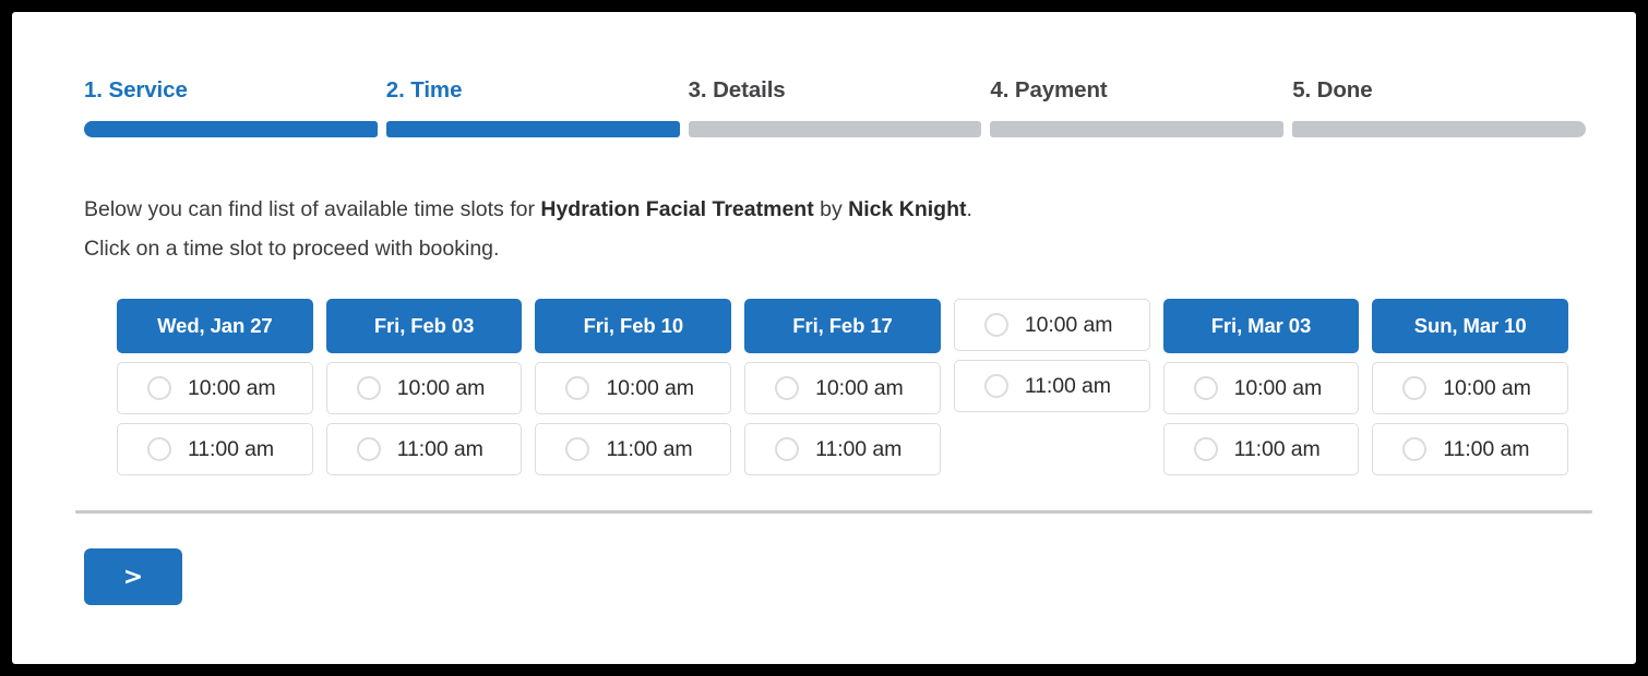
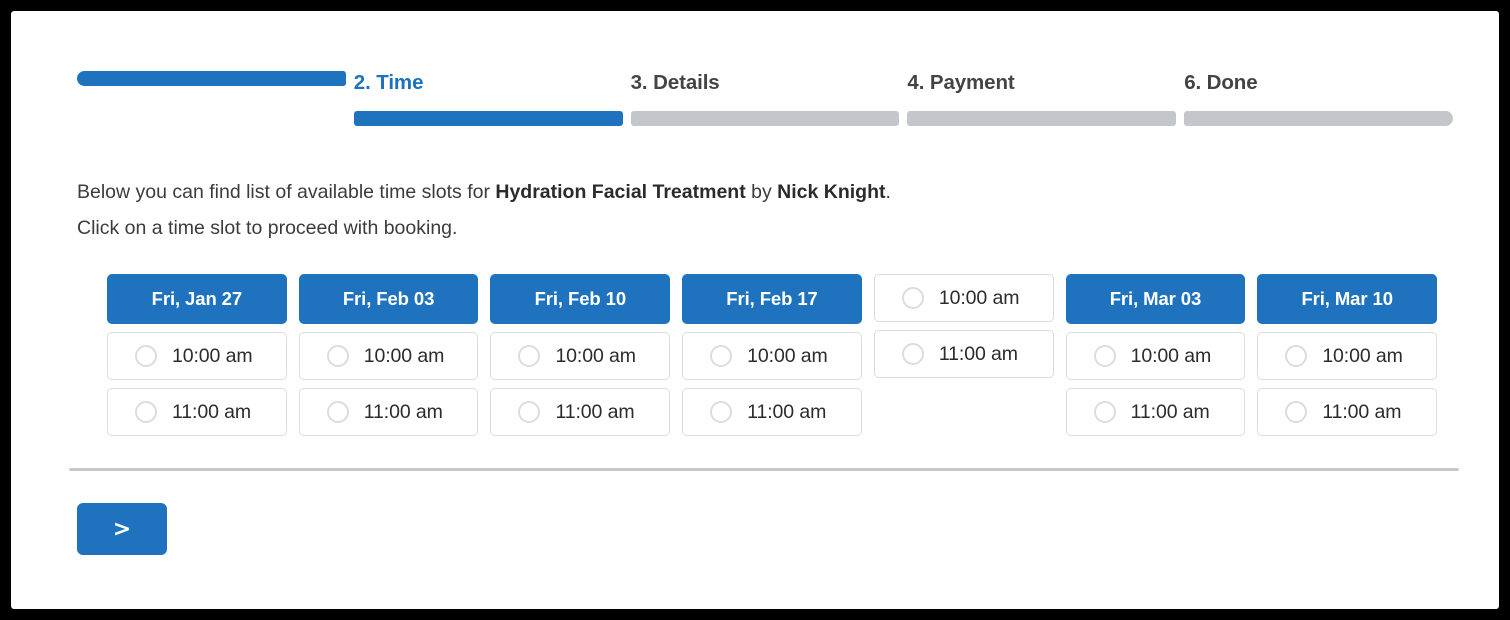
- 1. Service
  2. Time
  3. Details
  4. Payment
- 5. Done
+ 6. Done
  Below you can find list of available time slots for Hydration Facial Treatment by Nick Knight.
  Click on a time slot to proceed with booking.
- Wed, Jan 27
+ Fri, Jan 27
  10:00 am
  11:00 am
  Fri, Feb 03
  10:00 am
  11:00 am
  Fri, Feb 10
  10:00 am
  11:00 am
  Fri, Feb 17
  10:00 am
  11:00 am
  10:00 am
  11:00 am
  Fri, Mar 03
  10:00 am
  11:00 am
- Sun, Mar 10
+ Fri, Mar 10
  10:00 am
  11:00 am
  >
